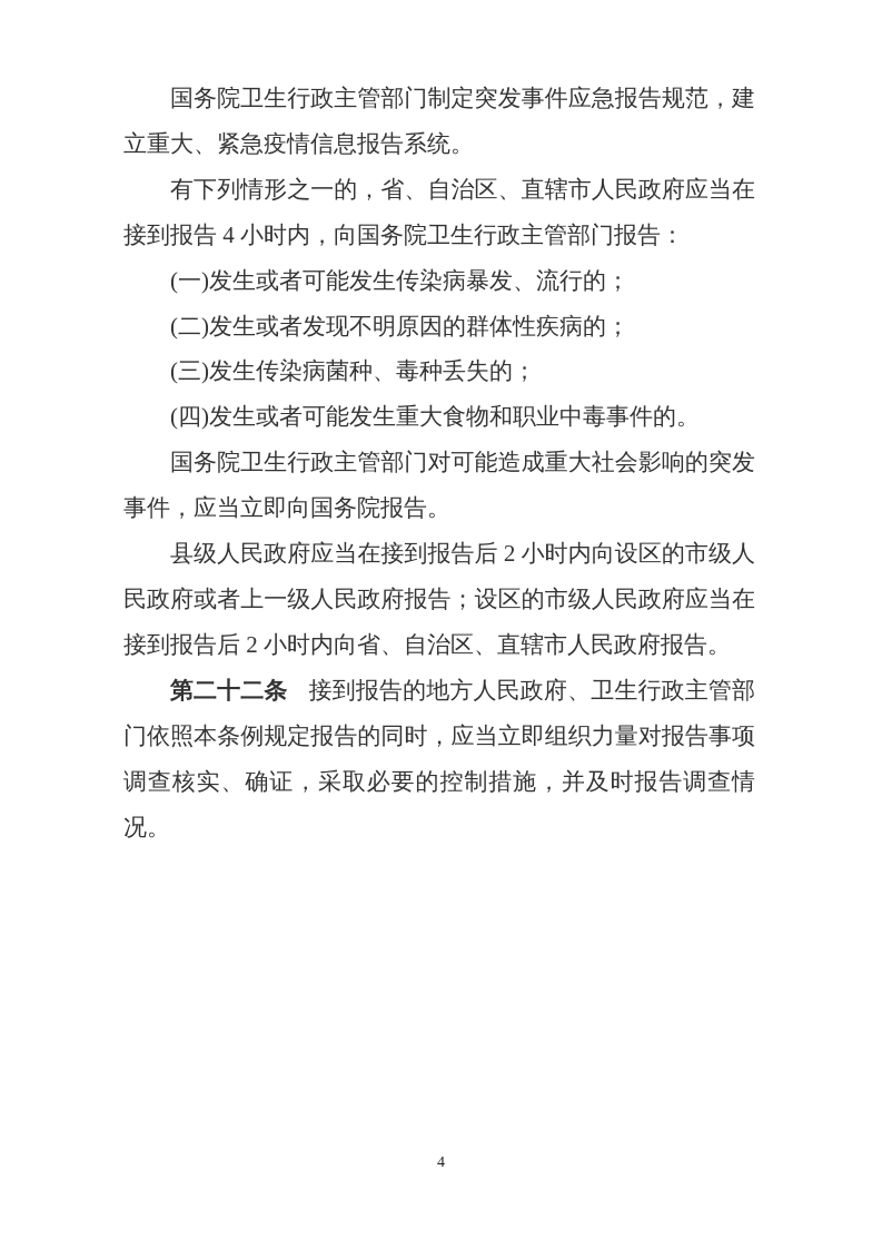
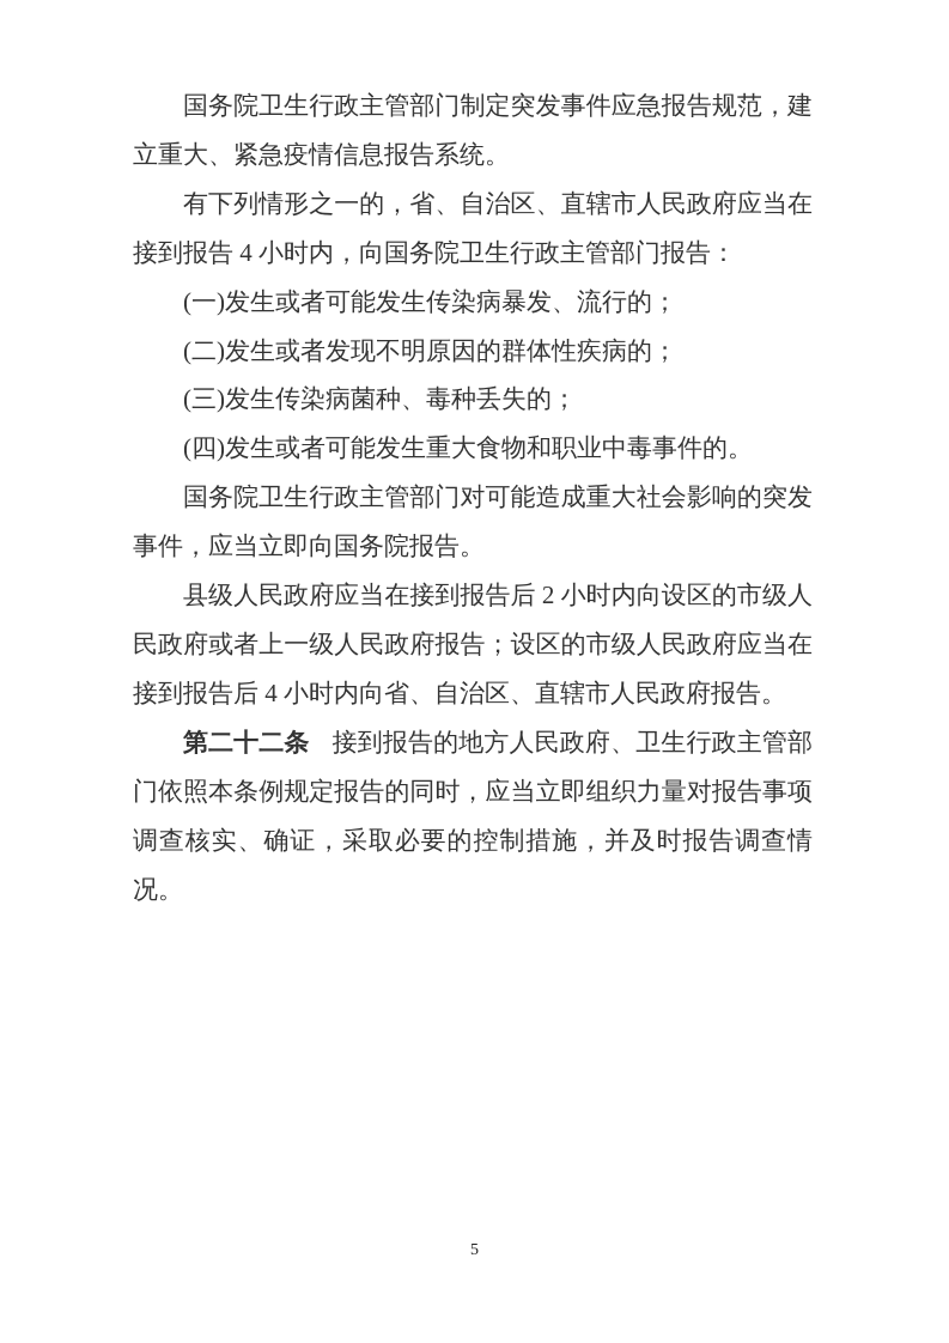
  国务院卫生行政主管部门制定突发事件应急报告规范，建立重大、紧急疫情信息报告系统。
  有下列情形之一的，省、自治区、直辖市人民政府应当在接到报告 4 小时内，向国务院卫生行政主管部门报告：
  (一)发生或者可能发生传染病暴发、流行的；
  (二)发生或者发现不明原因的群体性疾病的；
  (三)发生传染病菌种、毒种丢失的；
  (四)发生或者可能发生重大食物和职业中毒事件的。
  国务院卫生行政主管部门对可能造成重大社会影响的突发事件，应当立即向国务院报告。
- 县级人民政府应当在接到报告后 2 小时内向设区的市级人民政府或者上一级人民政府报告；设区的市级人民政府应当在接到报告后 2 小时内向省、自治区、直辖市人民政府报告。
+ 县级人民政府应当在接到报告后 2 小时内向设区的市级人民政府或者上一级人民政府报告；设区的市级人民政府应当在接到报告后 4 小时内向省、自治区、直辖市人民政府报告。
  第二十二条 接到报告的地方人民政府、卫生行政主管部门依照本条例规定报告的同时，应当立即组织力量对报告事项调查核实、确证，采取必要的控制措施，并及时报告调查情况。
- 4
+ 5
